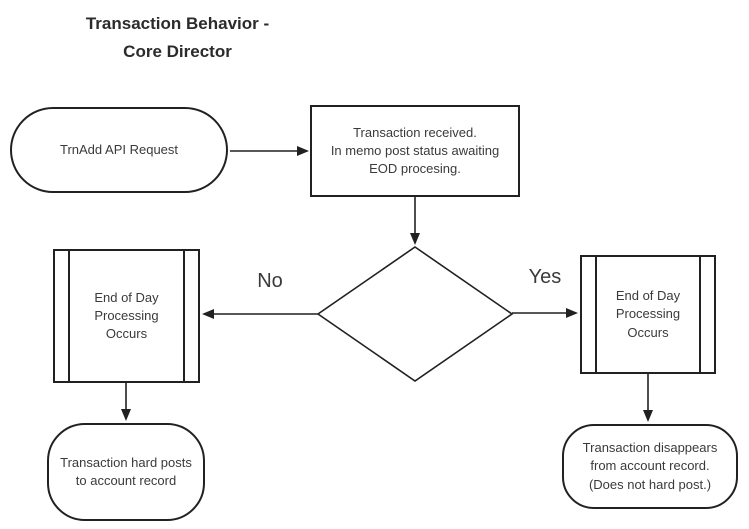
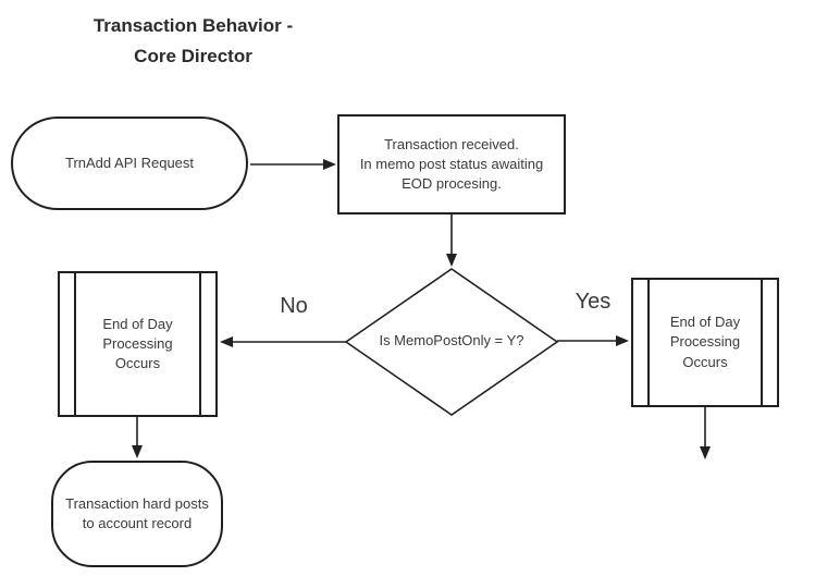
  Transaction Behavior -
  Core Director
  TrnAdd API Request
  Transaction received.
  In memo post status awaiting
  EOD procesing.
+ Is MemoPostOnly = Y?
  End of Day
  Processing
  Occurs
  End of Day
  Processing
  Occurs
  Transaction hard posts
  to account record
- Transaction disappears
- from account record.
- (Does not hard post.)
  No
  Yes
